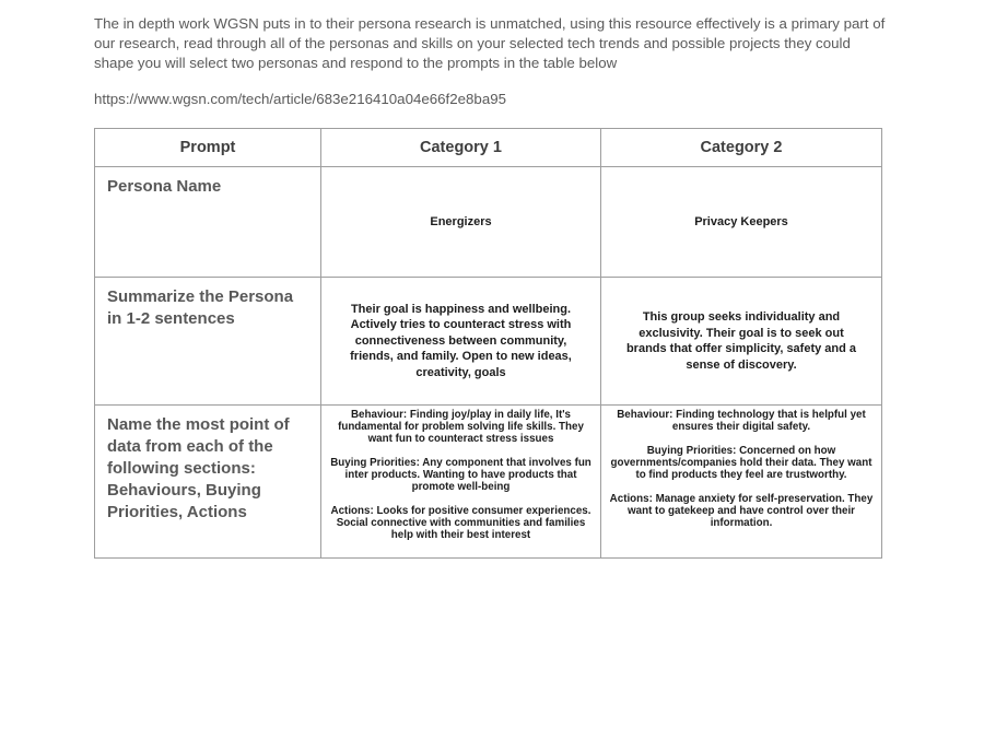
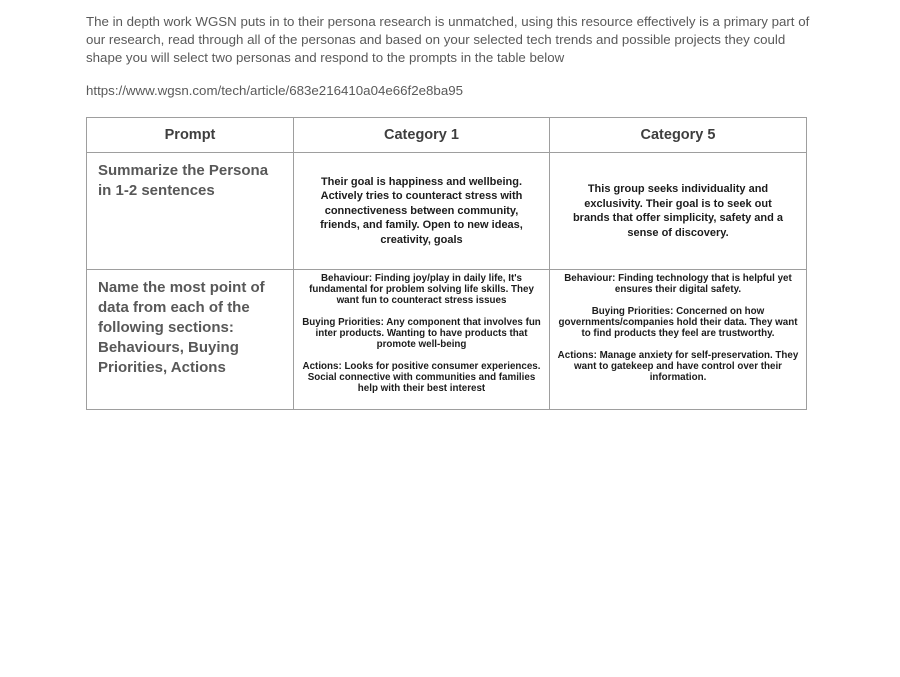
- The in depth work WGSN puts in to their persona research is unmatched, using this resource effectively is a primary part of our research, read through all of the personas and skills on your selected tech trends and possible projects they could shape you will select two personas and respond to the prompts in the table below
+ The in depth work WGSN puts in to their persona research is unmatched, using this resource effectively is a primary part of our research, read through all of the personas and based on your selected tech trends and possible projects they could shape you will select two personas and respond to the prompts in the table below
  https://www.wgsn.com/tech/article/683e216410a04e66f2e8ba95
- Prompt	Category 1	Category 2
+ Prompt	Category 1	Category 5
- Persona Name	Energizers	Privacy Keepers
  Summarize the Persona in 1-2 sentences	Their goal is happiness and wellbeing. Actively tries to counteract stress with connectiveness between community, friends, and family. Open to new ideas, creativity, goals	This group seeks individuality and exclusivity. Their goal is to seek out brands that offer simplicity, safety and a sense of discovery.
  Name the most point of data from each of the following sections: Behaviours, Buying Priorities, Actions	Behaviour: Finding joy/play in daily life, It's fundamental for problem solving life skills. They want fun to counteract stress issues Buying Priorities: Any component that involves fun inter products. Wanting to have products that promote well-being Actions: Looks for positive consumer experiences. Social connective with communities and families help with their best interest	Behaviour: Finding technology that is helpful yet ensures their digital safety. Buying Priorities: Concerned on how governments/companies hold their data. They want to find products they feel are trustworthy. Actions: Manage anxiety for self-preservation. They want to gatekeep and have control over their information.
